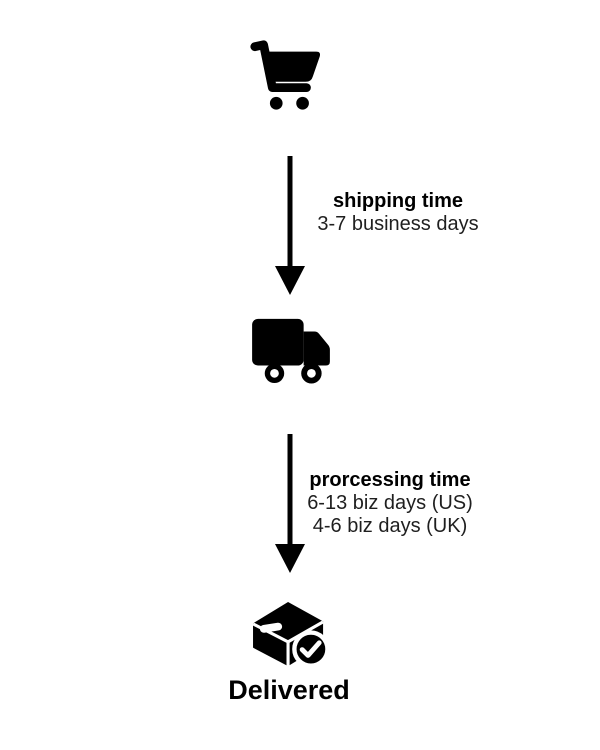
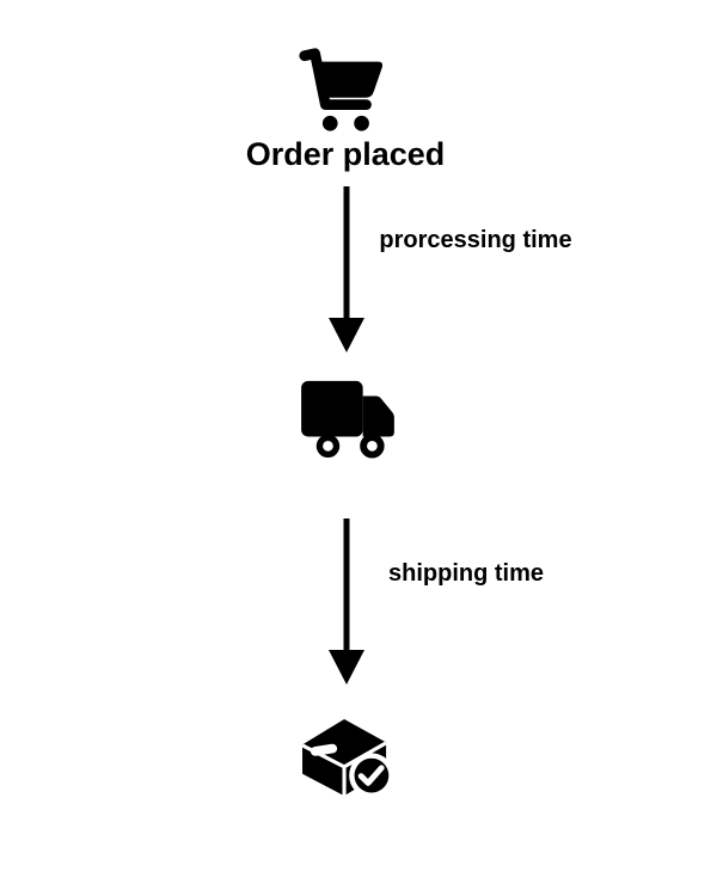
+ Order placed
- shipping time
+ prorcessing time
- 3-7 business days
- prorcessing time
+ shipping time
- 6-13 biz days (US)
- 4-6 biz days (UK)
- Delivered
